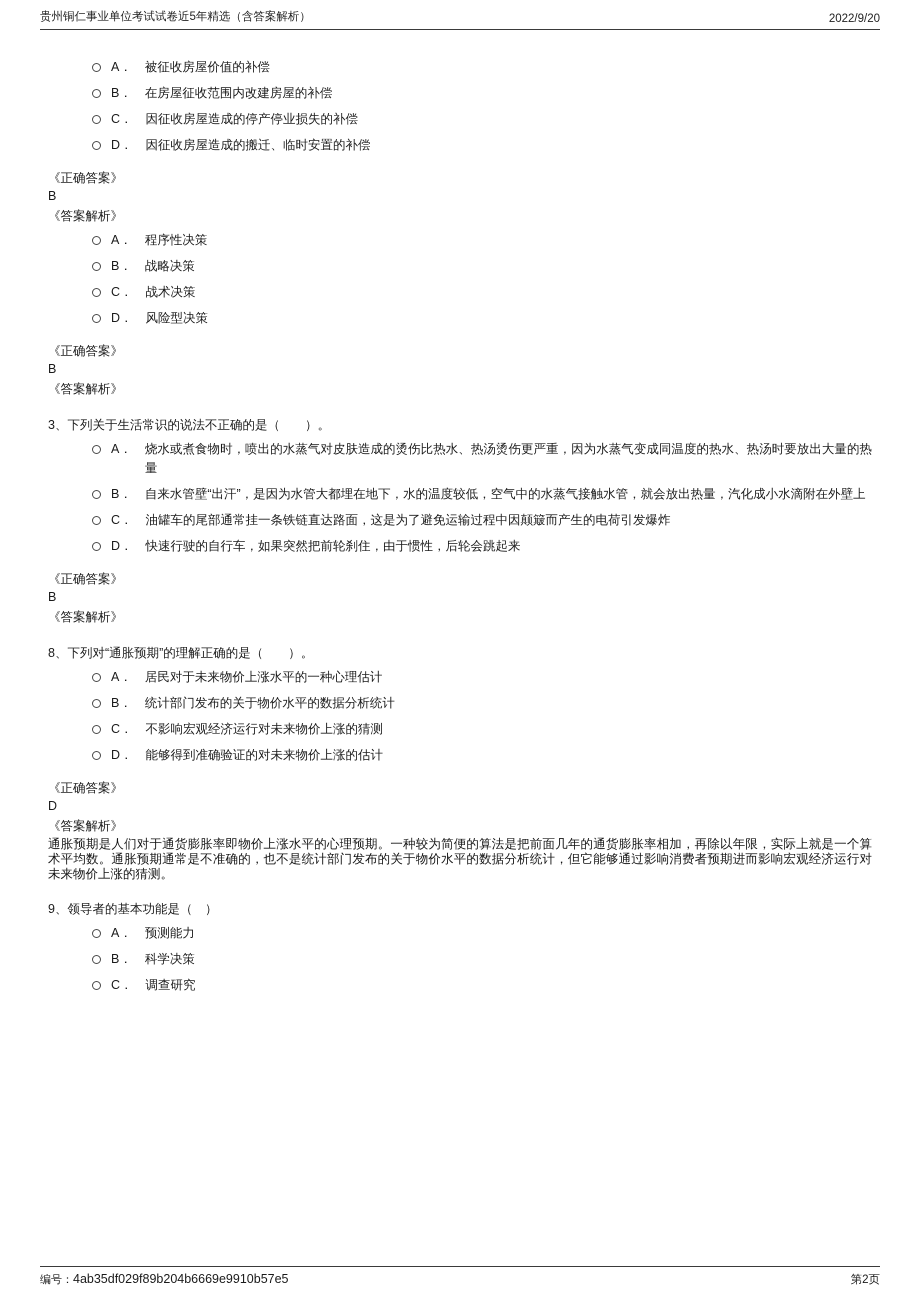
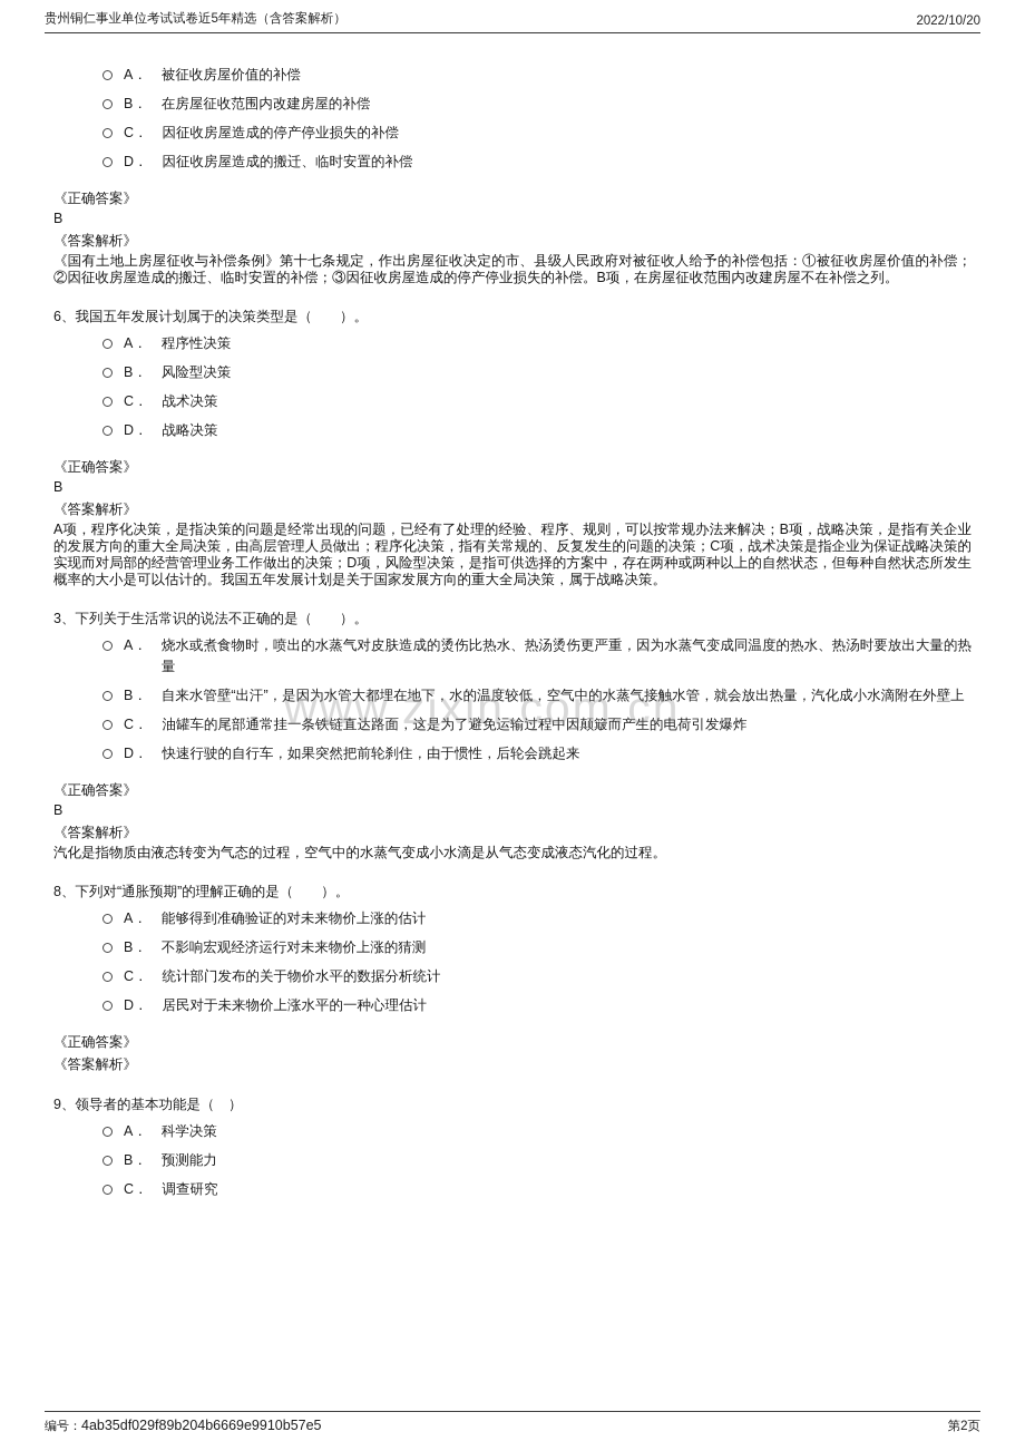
  贵州铜仁事业单位考试试卷近5年精选（含答案解析）
- 2022/9/20
+ 2022/10/20
  A．
  被征收房屋价值的补偿
  B．
  在房屋征收范围内改建房屋的补偿
  C．
  因征收房屋造成的停产停业损失的补偿
  D．
  因征收房屋造成的搬迁、临时安置的补偿
  《正确答案》
  B
  《答案解析》
+ 《国有土地上房屋征收与补偿条例》第十七条规定，作出房屋征收决定的市、县级人民政府对被征收人给予的补偿包括：①被征收房屋价值的补偿；②因征收房屋造成的搬迁、临时安置的补偿；③因征收房屋造成的停产停业损失的补偿。B项，在房屋征收范围内改建房屋不在补偿之列。
+ 6、我国五年发展计划属于的决策类型是（ ）。
  A．
  程序性决策
  B．
- 战略决策
+ 风险型决策
  C．
  战术决策
  D．
- 风险型决策
+ 战略决策
  《正确答案》
  B
  《答案解析》
+ A项，程序化决策，是指决策的问题是经常出现的问题，已经有了处理的经验、程序、规则，可以按常规办法来解决；B项，战略决策，是指有关企业的发展方向的重大全局决策，由高层管理人员做出；程序化决策，指有关常规的、反复发生的问题的决策；C项，战术决策是指企业为保证战略决策的实现而对局部的经营管理业务工作做出的决策；D项，风险型决策，是指可供选择的方案中，存在两种或两种以上的自然状态，但每种自然状态所发生概率的大小是可以估计的。我国五年发展计划是关于国家发展方向的重大全局决策，属于战略决策。
  3、下列关于生活常识的说法不正确的是（ ）。
  A．
  烧水或煮食物时，喷出的水蒸气对皮肤造成的烫伤比热水、热汤烫伤更严重，因为水蒸气变成同温度的热水、热汤时要放出大量的热量
  B．
  自来水管壁“出汗”，是因为水管大都埋在地下，水的温度较低，空气中的水蒸气接触水管，就会放出热量，汽化成小水滴附在外壁上
  C．
  油罐车的尾部通常挂一条铁链直达路面，这是为了避免运输过程中因颠簸而产生的电荷引发爆炸
  D．
  快速行驶的自行车，如果突然把前轮刹住，由于惯性，后轮会跳起来
  《正确答案》
  B
  《答案解析》
+ 汽化是指物质由液态转变为气态的过程，空气中的水蒸气变成小水滴是从气态变成液态汽化的过程。
  8、下列对“通胀预期”的理解正确的是（ ）。
  A．
- 居民对于未来物价上涨水平的一种心理估计
+ 能够得到准确验证的对未来物价上涨的估计
  B．
- 统计部门发布的关于物价水平的数据分析统计
+ 不影响宏观经济运行对未来物价上涨的猜测
  C．
- 不影响宏观经济运行对未来物价上涨的猜测
+ 统计部门发布的关于物价水平的数据分析统计
  D．
- 能够得到准确验证的对未来物价上涨的估计
+ 居民对于未来物价上涨水平的一种心理估计
  《正确答案》
- D
  《答案解析》
- 通胀预期是人们对于通货膨胀率即物价上涨水平的心理预期。一种较为简便的算法是把前面几年的通货膨胀率相加，再除以年限，实际上就是一个算术平均数。通胀预期通常是不准确的，也不是统计部门发布的关于物价水平的数据分析统计，但它能够通过影响消费者预期进而影响宏观经济运行对未来物价上涨的猜测。
  9、领导者的基本功能是（ ）
  A．
- 预测能力
+ 科学决策
  B．
- 科学决策
+ 预测能力
  C．
  调查研究
+ www.zixin.com.cn
  编号：4ab35df029f89b204b6669e9910b57e5
  第2页
